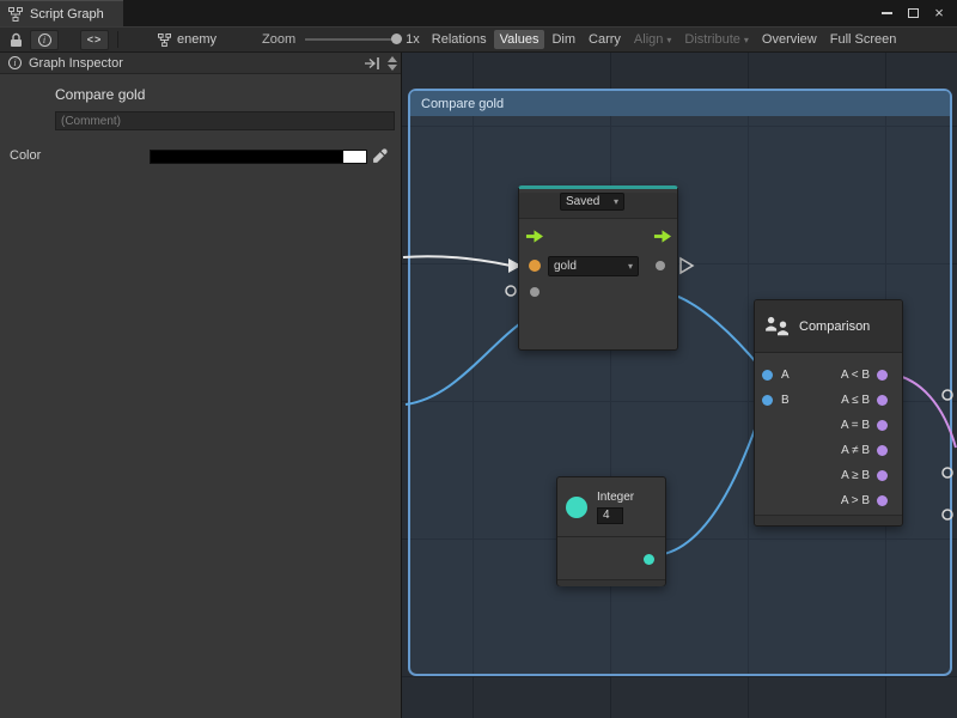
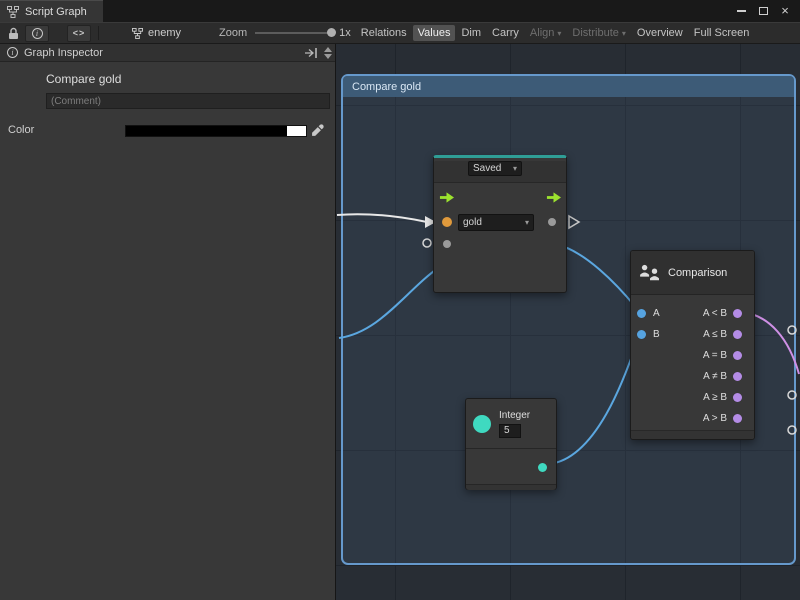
  Script Graph
  ×
  i
  <>
  enemy
  Zoom
  1x
  Relations
  Values
  Dim
  Carry
  Align
  ▾
  Distribute
  ▾
  Overview
  Full Screen
  i
  Graph Inspector
  Compare gold
  (Comment)
  Color
  Compare gold
  Saved
  ▾
  gold
  ▾
  Comparison
  A
  A < B
  B
  A ≤ B
  A = B
  A ≠ B
  A ≥ B
  A > B
  Integer
- 4
+ 5
